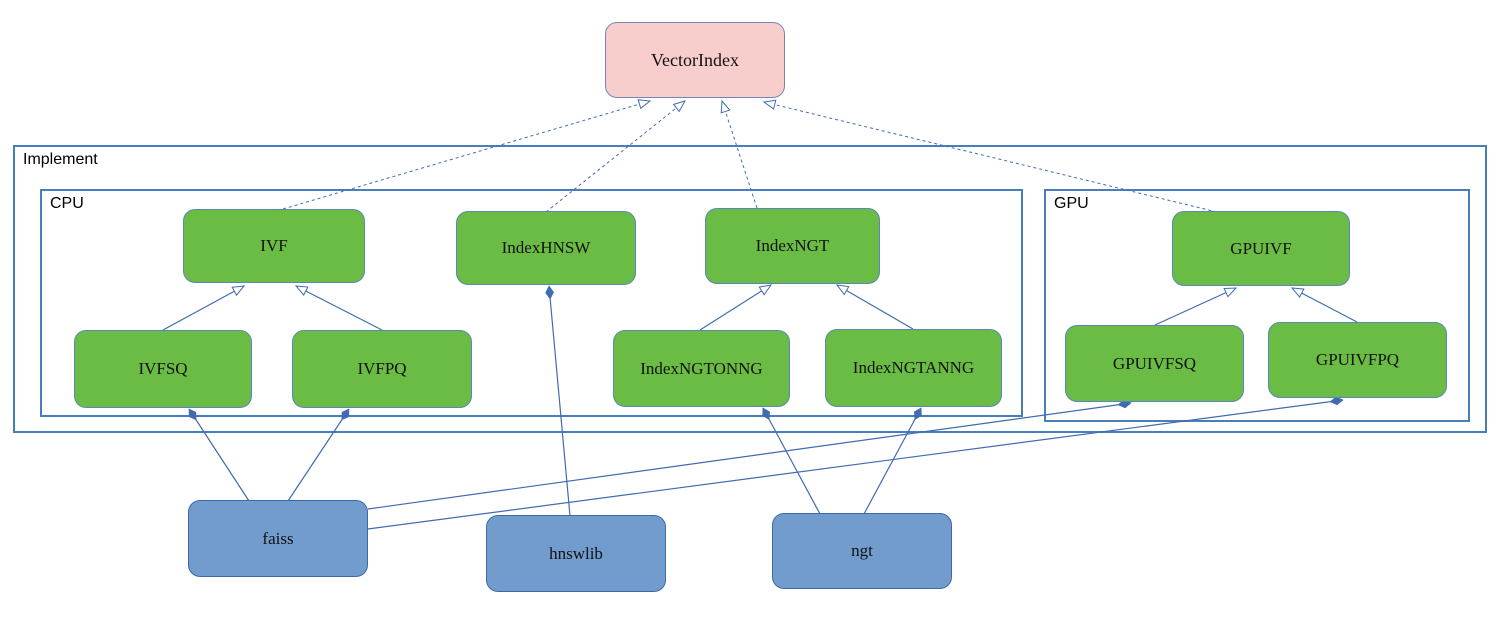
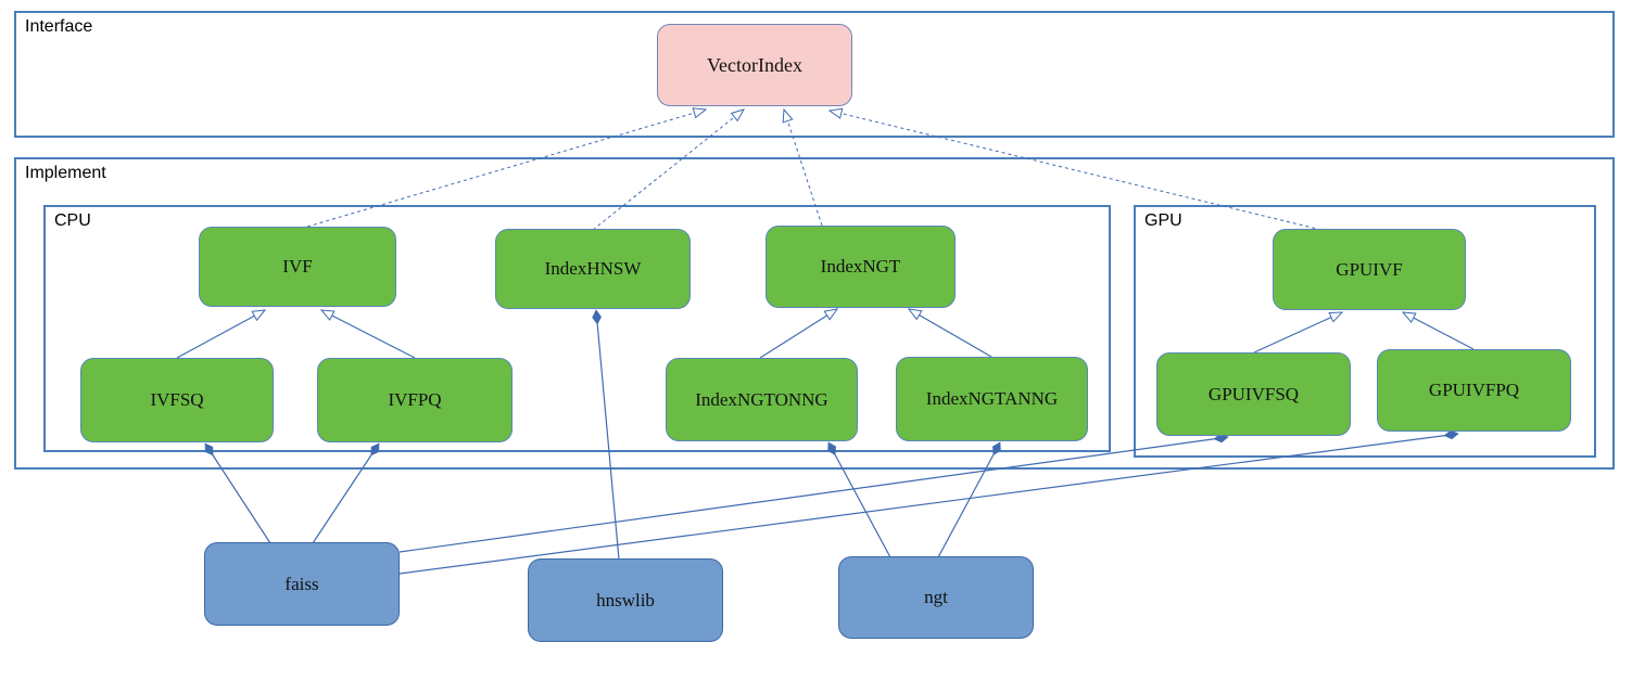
+ Interface
  Implement
  CPU
  GPU
  VectorIndex
  IVF
  IndexHNSW
  IndexNGT
  GPUIVF
  IVFSQ
  IVFPQ
  IndexNGTONNG
  IndexNGTANNG
  GPUIVFSQ
  GPUIVFPQ
  faiss
  hnswlib
  ngt
